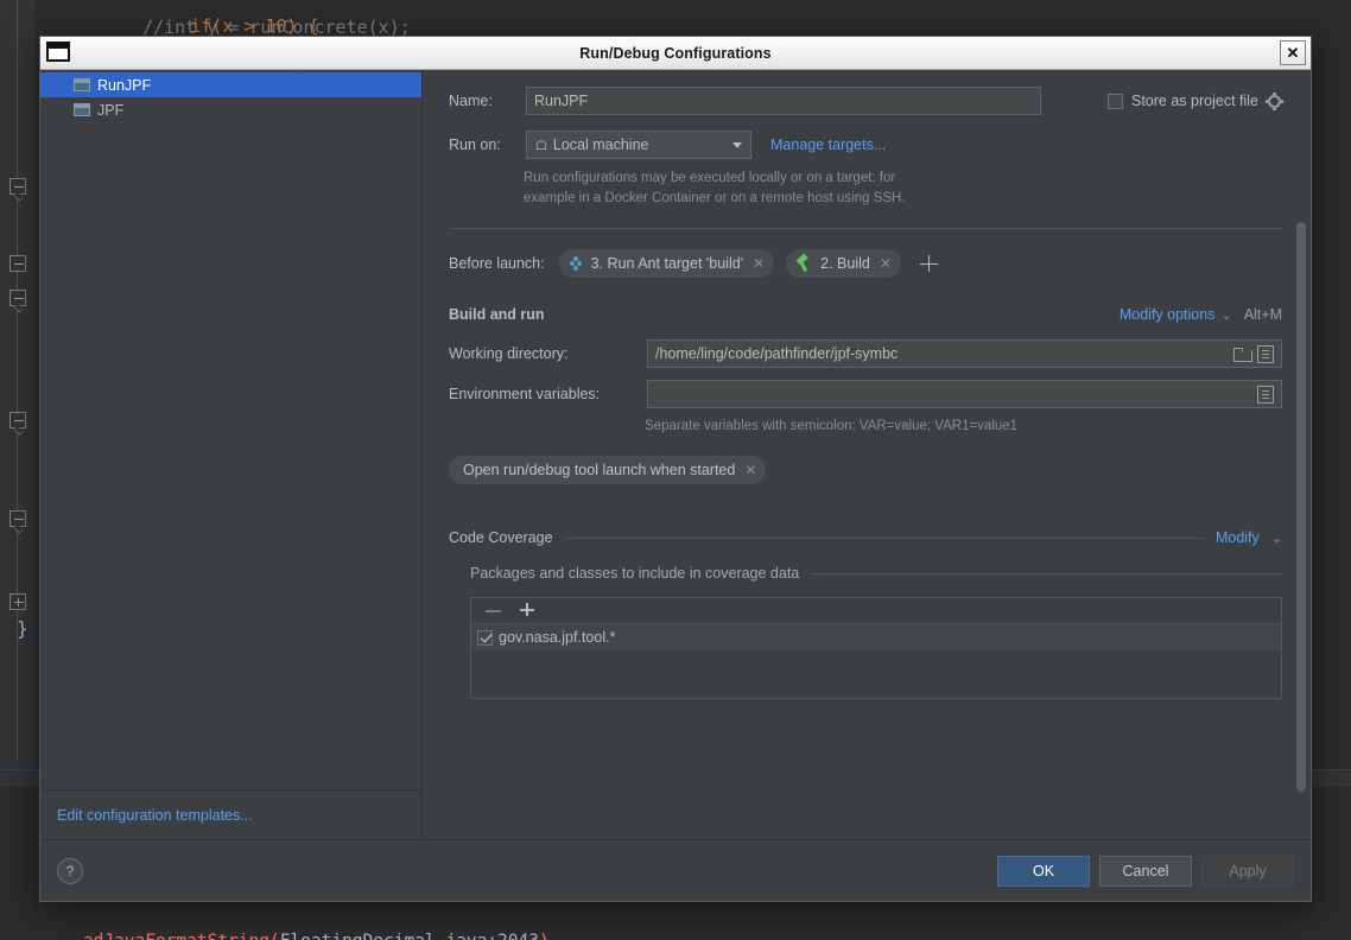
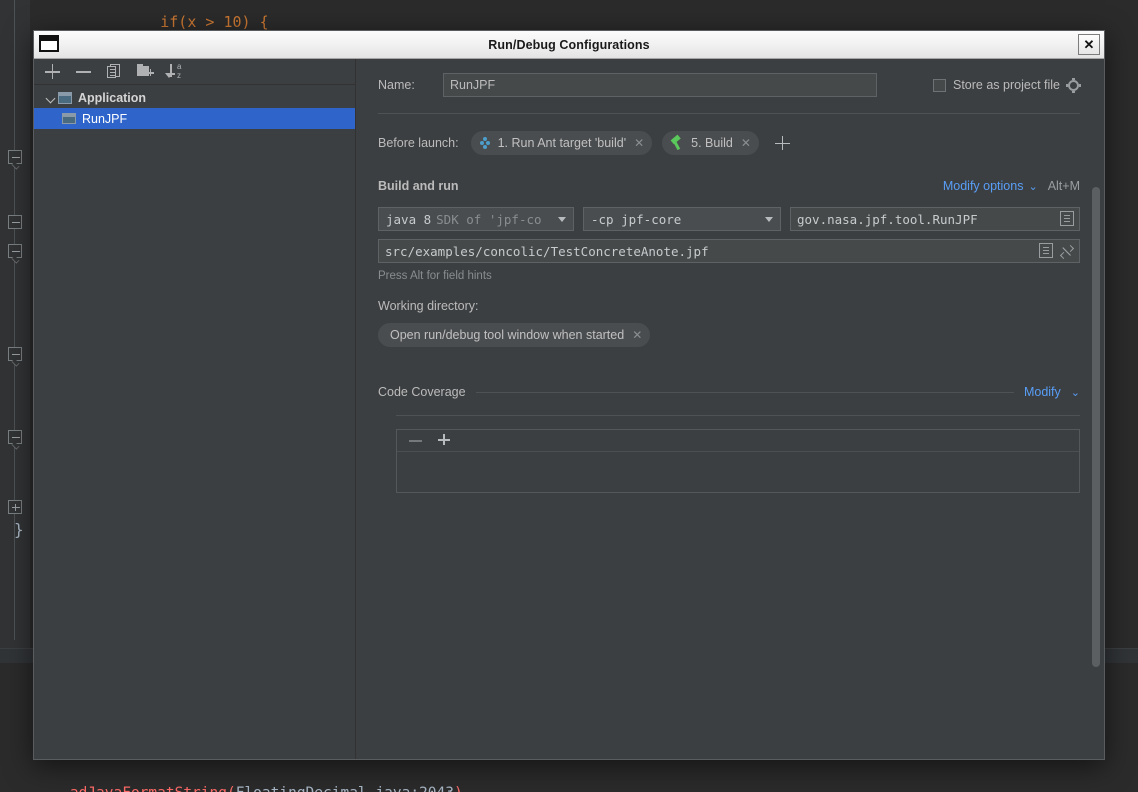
  if(x > 10) {
- //int y = runConcrete(x);
  }
  Run/Debug Configurations
  ✕
+ a
+ z
+ Application
  RunJPF
- JPF
- Edit configuration templates...
  Name:
  RunJPF
  Store as project file
- Run on:
- ☖
- Local machine
- Manage targets...
- Run configurations may be executed locally or on a target: for
- example in a Docker Container or on a remote host using SSH.
  Before launch:
- 3. Run Ant target 'build'
+ 1. Run Ant target 'build'
  ✕
- 2. Build
+ 5. Build
  ✕
  Build and run
  Modify options
  ⌄
  Alt+M
+ java 8
+ SDK of 'jpf-co
+ -cp jpf-core
+ gov.nasa.jpf.tool.RunJPF
+ src/examples/concolic/TestConcreteAnote.jpf
+ Press Alt for field hints
  Working directory:
- /home/ling/code/pathfinder/jpf-symbc
- Environment variables:
- Separate variables with semicolon: VAR=value; VAR1=value1
- Open run/debug tool launch when started
+ Open run/debug tool window when started
  ✕
  Code Coverage
  Modify
  ⌄
- Packages and classes to include in coverage data
- gov.nasa.jpf.tool.*
- ?
- OK
- Cancel
- Apply
